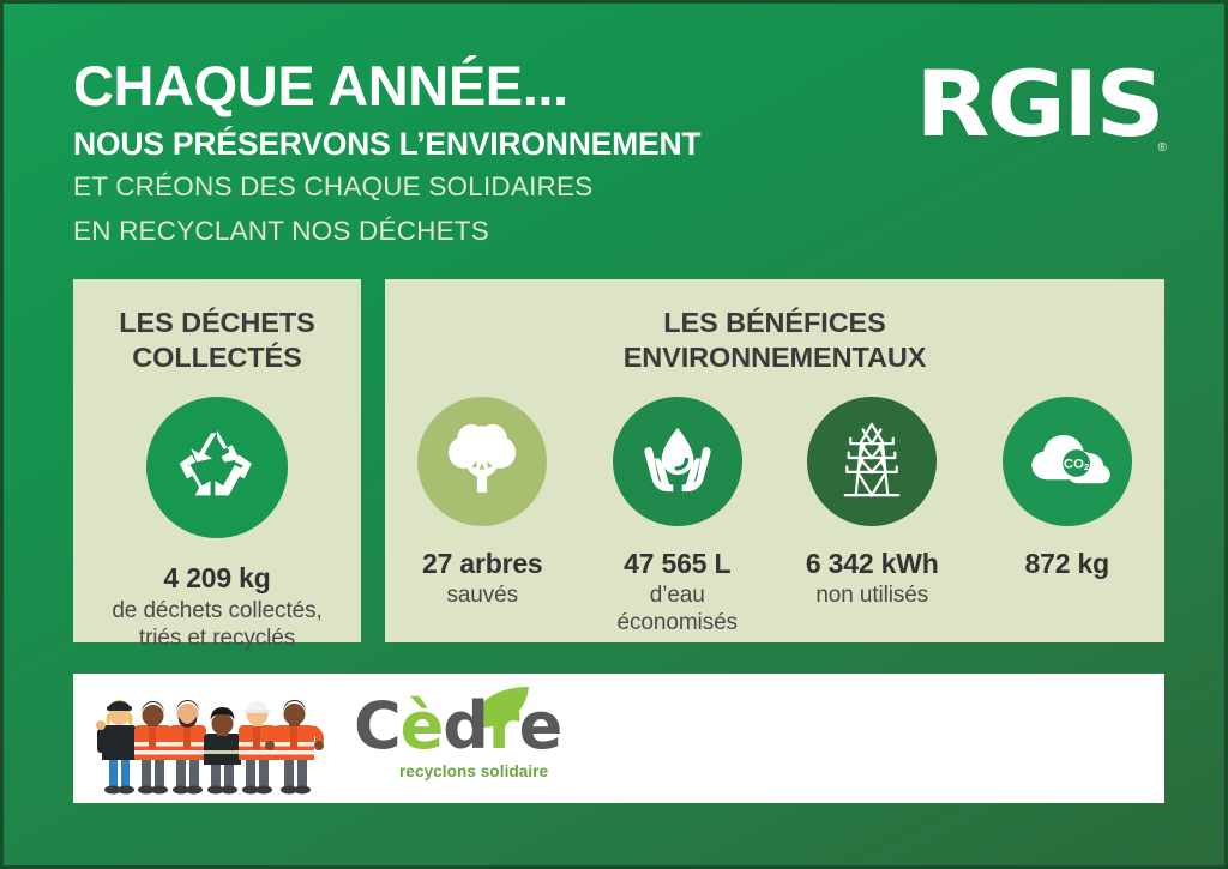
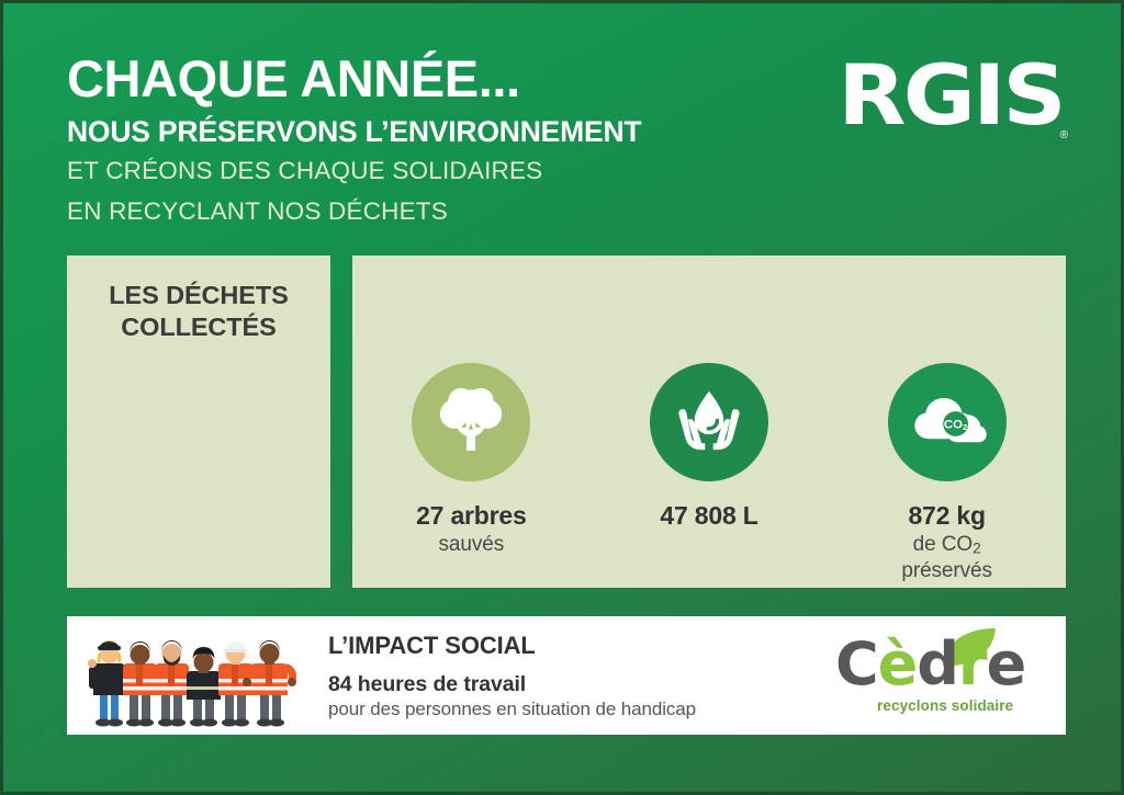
  CHAQUE ANNÉE...
  NOUS PRÉSERVONS L’ENVIRONNEMENT
  ET CRÉONS DES CHAQUE SOLIDAIRES
  EN RECYCLANT NOS DÉCHETS
  RGIS
  ®
  LES DÉCHETS
  COLLECTÉS
- 4 209 kg
- de déchets collectés,
- triés et recyclés
- LES BÉNÉFICES
- ENVIRONNEMENTAUX
  27 arbres
  sauvés
- 47 565 L
+ 47 808 L
- d’eau
- économisés
- 6 342 kWh
- non utilisés
  CO2
  872 kg
+ de CO2
+ préservés
+ L’IMPACT SOCIAL
+ 84 heures de travail
+ pour des personnes en situation de handicap
  Cèdre
  recyclons solidaire
